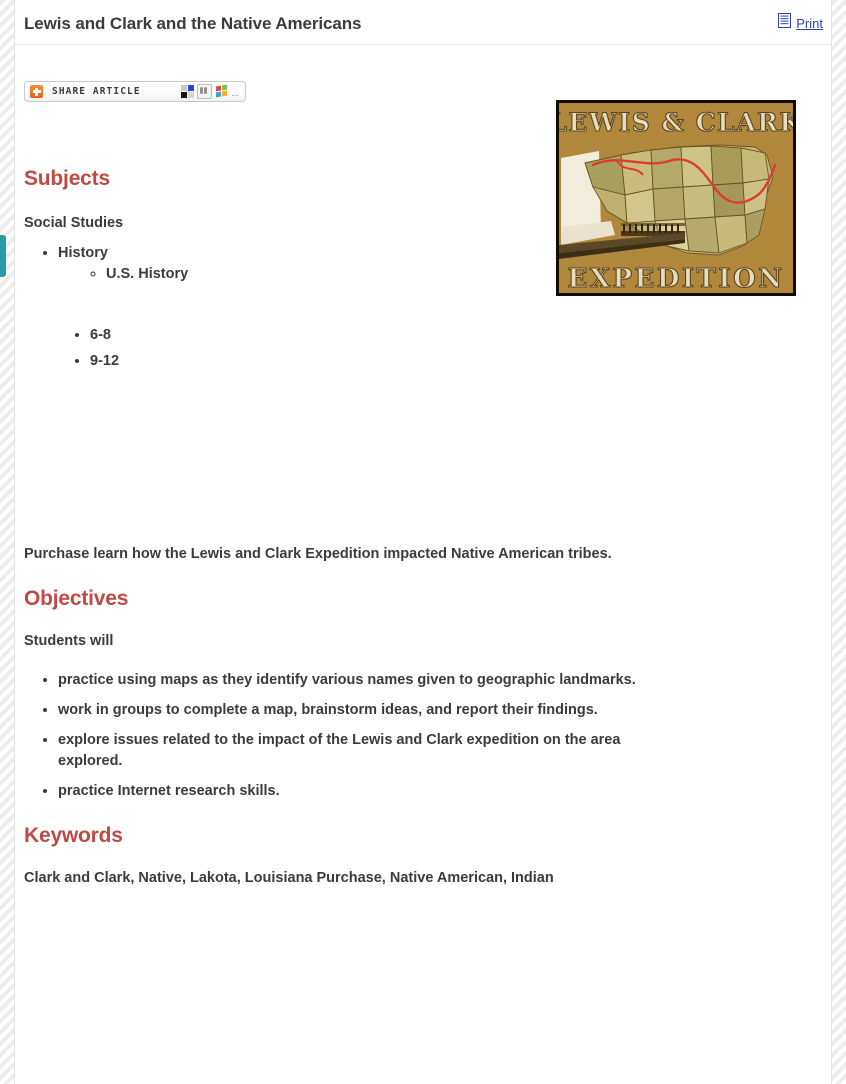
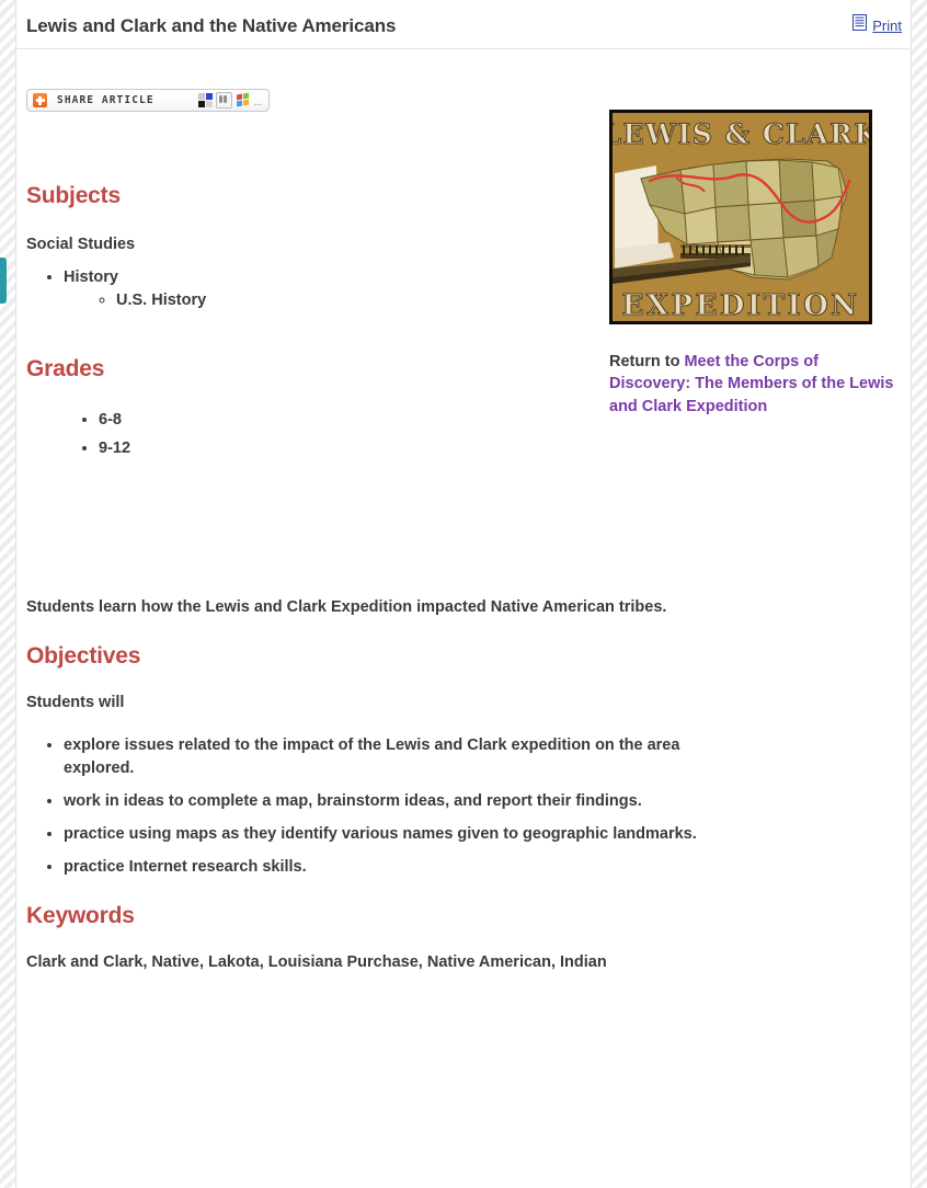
  Lewis and Clark and the Native Americans
  Print
  SHARE ARTICLE
  ...
  Subjects
  Social Studies
  History
  U.S. History
+ Grades
  6-8
  9-12
  LEWIS & CLARK
  EXPEDITION
+ Return to Meet the Corps of Discovery: The Members of the Lewis and Clark Expedition
- Purchase learn how the Lewis and Clark Expedition impacted Native American tribes.
+ Students learn how the Lewis and Clark Expedition impacted Native American tribes.
  Objectives
  Students will
- practice using maps as they identify various names given to geographic landmarks.
+ explore issues related to the impact of the Lewis and Clark expedition on the area explored.
- work in groups to complete a map, brainstorm ideas, and report their findings.
+ work in ideas to complete a map, brainstorm ideas, and report their findings.
- explore issues related to the impact of the Lewis and Clark expedition on the area explored.
+ practice using maps as they identify various names given to geographic landmarks.
  practice Internet research skills.
  Keywords
  Clark and Clark, Native, Lakota, Louisiana Purchase, Native American, Indian
